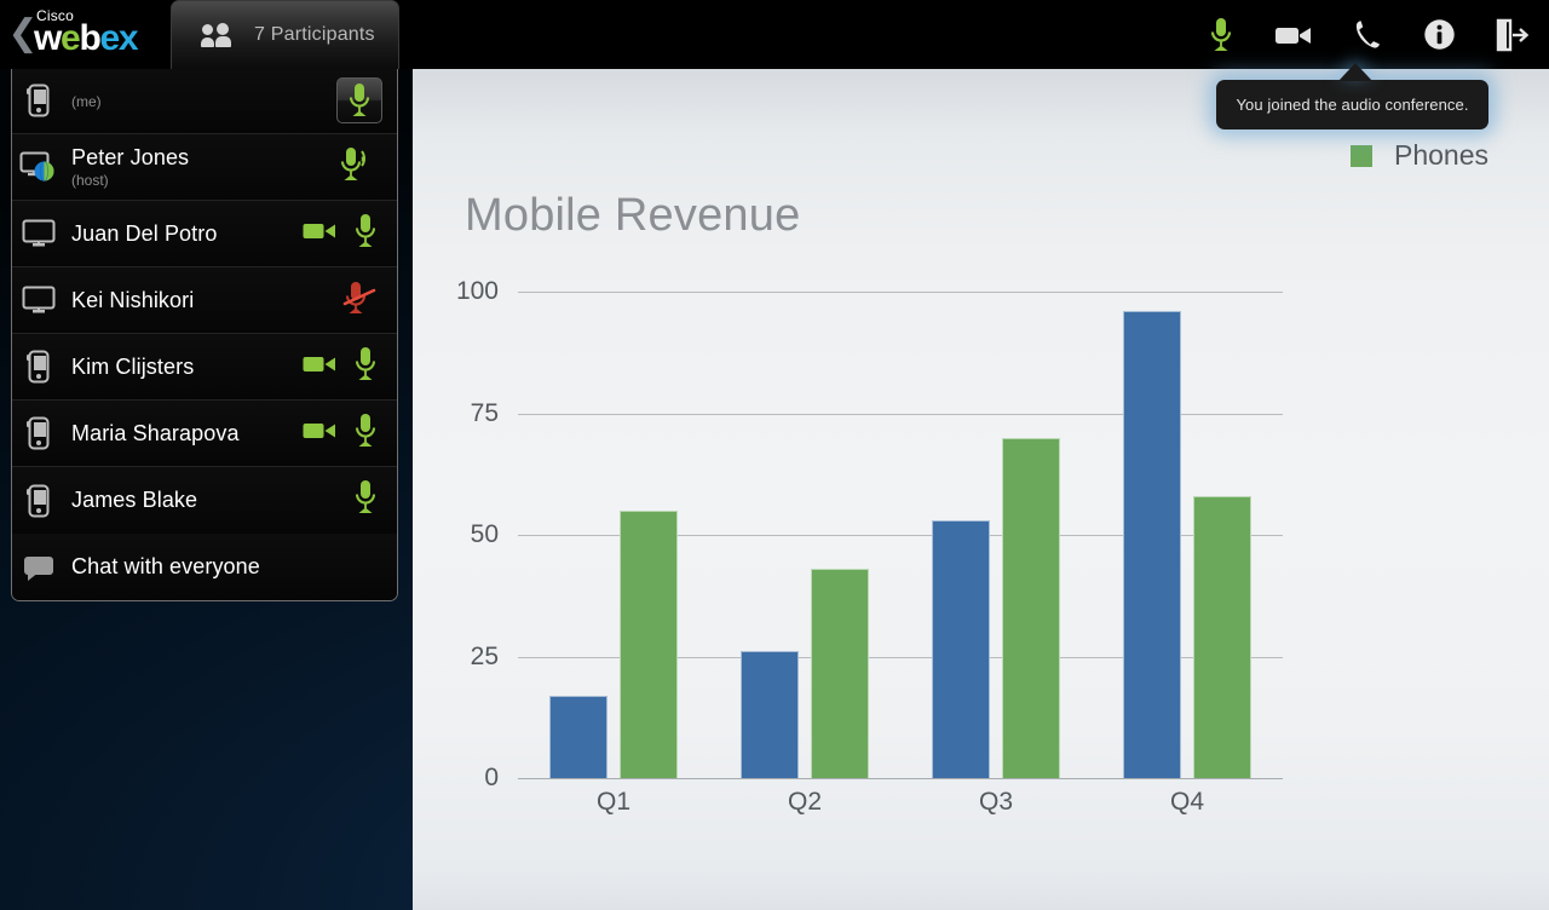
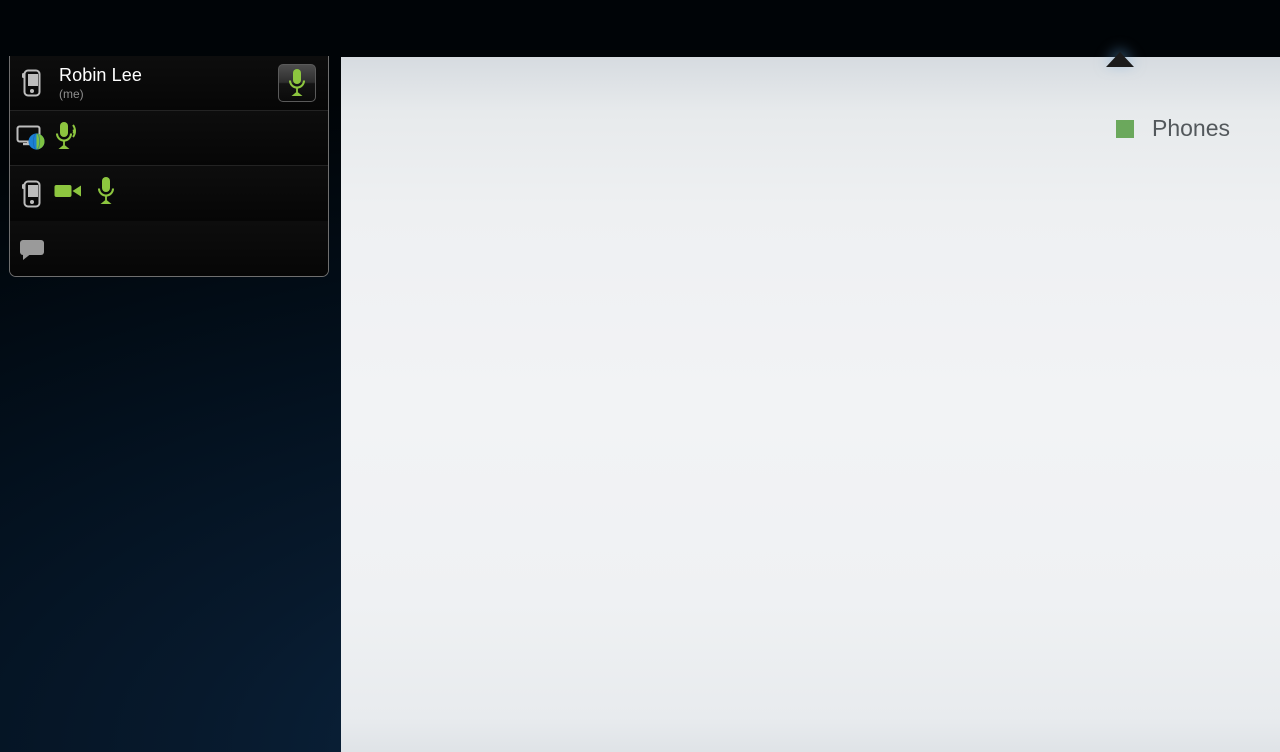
- ❮
- Cisco
- webex
- 7 Participants
- Mobile Revenue
- 0
- 25
- 50
- 75
- 100
- Q1
- Q2
- Q3
- Q4
  Phones
+ Robin Lee
  (me)
- Peter Jones
- (host)
- Juan Del Potro
- Kei Nishikori
- Kim Clijsters
- Maria Sharapova
- James Blake
- Chat with everyone
- You joined the audio conference.
